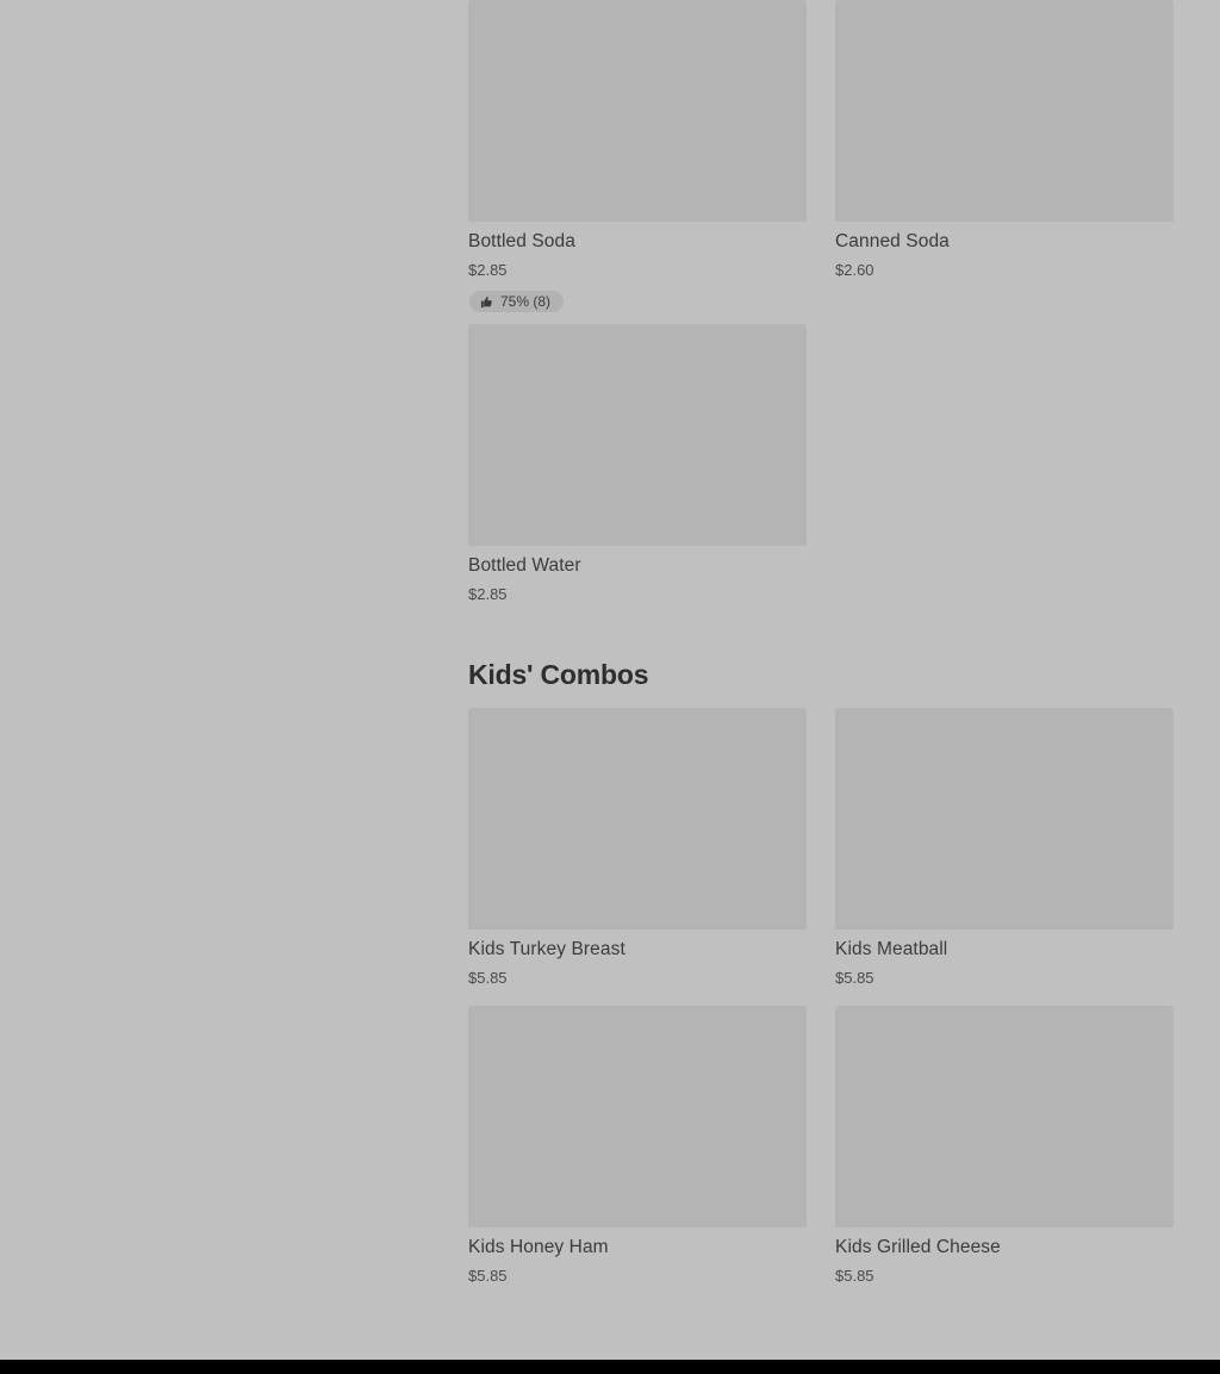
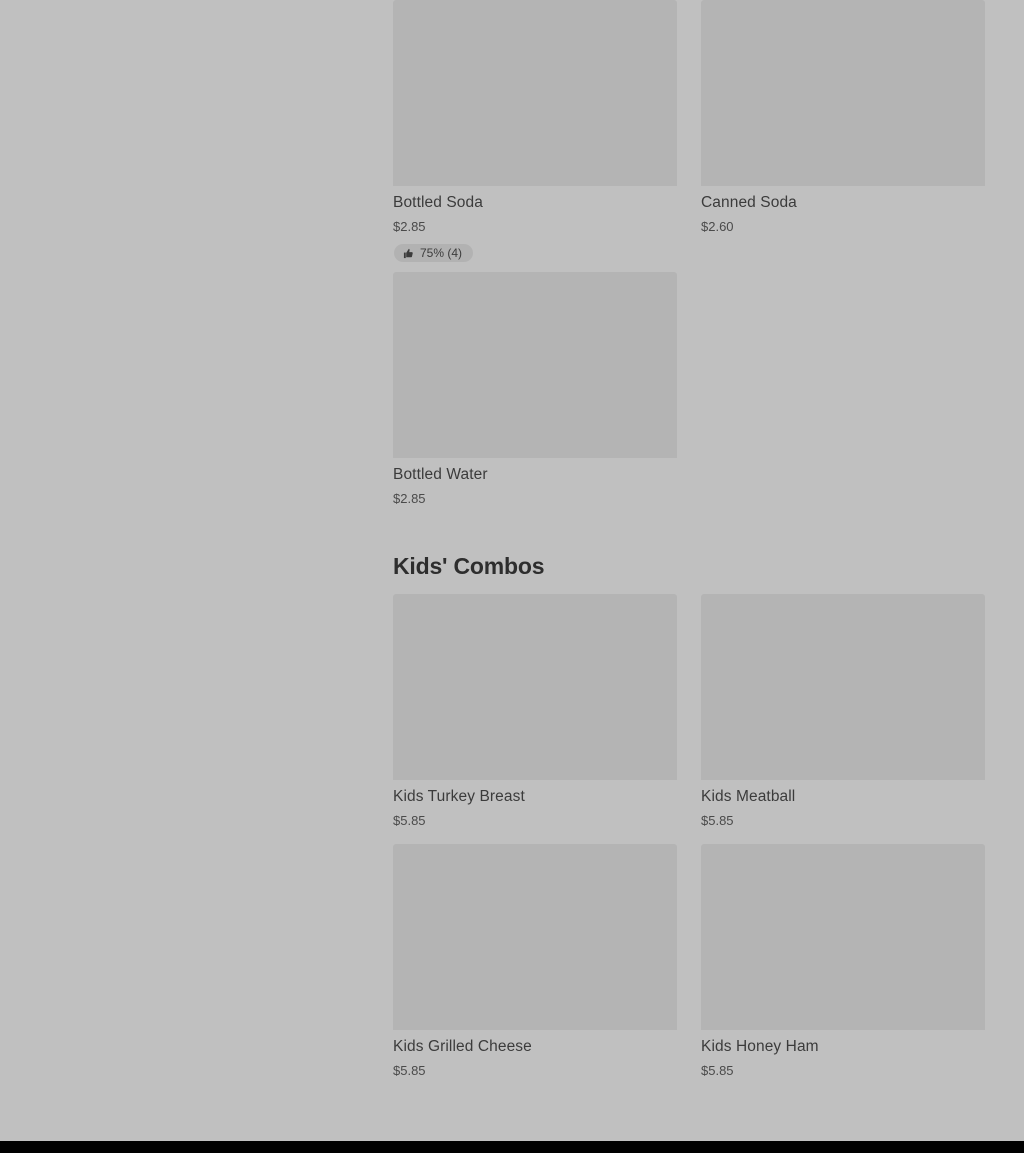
  Bottled Soda
  $2.85
- 75% (8)
+ 75% (4)
  Canned Soda
  $2.60
  Bottled Water
  $2.85
  Kids' Combos
  Kids Turkey Breast
  $5.85
  Kids Meatball
  $5.85
- Kids Honey Ham
+ Kids Grilled Cheese
  $5.85
- Kids Grilled Cheese
+ Kids Honey Ham
  $5.85
